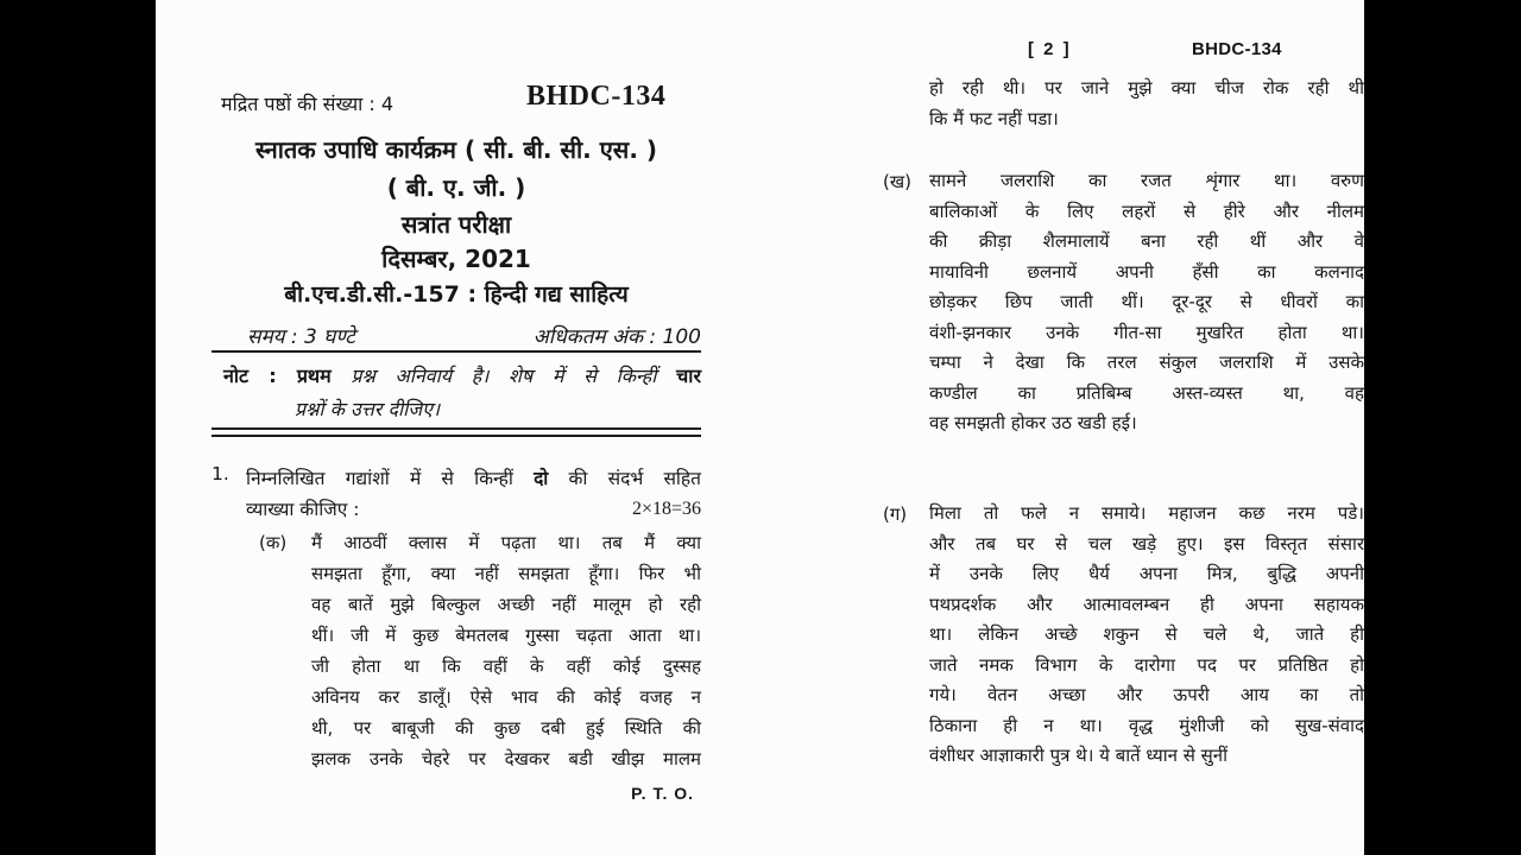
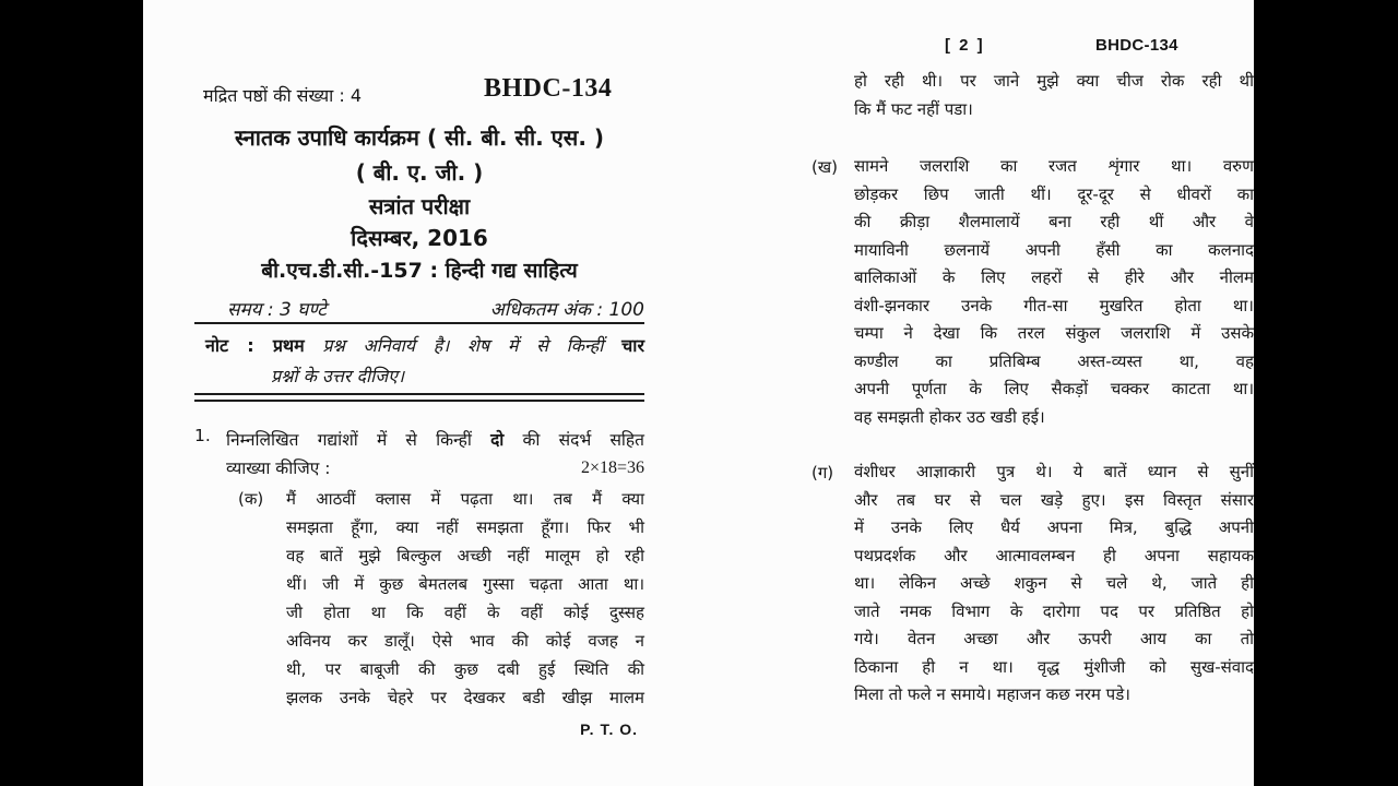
  मद्रित पष्ठों की संख्या : 4
  BHDC-134
  स्नातक उपाधि कार्यक्रम ( सी. बी. सी. एस. )
  ( बी. ए. जी. )
  सत्रांत परीक्षा
- दिसम्बर, 2021
+ दिसम्बर, 2016
  बी.एच.डी.सी.-157 : हिन्दी गद्य साहित्य
  समय : 3 घण्टे
  अधिकतम अंक : 100
  नोट : प्रथम प्रश्न अनिवार्य है। शेष में से किन्हीं चार
  प्रश्नों के उत्तर दीजिए।
  1.
  निम्नलिखित गद्यांशों में से किन्हीं दो की संदर्भ सहित
  व्याख्या कीजिए :
  2×18=36
  (क)
  मैं आठवीं क्लास में पढ़ता था। तब मैं क्या
  समझता हूँगा, क्या नहीं समझता हूँगा। फिर भी
  वह बातें मुझे बिल्कुल अच्छी नहीं मालूम हो रही
  थीं। जी में कुछ बेमतलब गुस्सा चढ़ता आता था।
  जी होता था कि वहीं के वहीं कोई दुस्सह
  अविनय कर डालूँ। ऐसे भाव की कोई वजह न
  थी, पर बाबूजी की कुछ दबी हुई स्थिति की
  झलक उनके चेहरे पर देखकर बडी खीझ मालम
  P. T. O.
  [ 2 ]
  BHDC-134
  हो रही थी। पर जाने मुझे क्या चीज रोक रही थी
  कि मैं फट नहीं पडा।
  (ख)
  सामने जलराशि का रजत शृंगार था। वरुण
- बालिकाओं के लिए लहरों से हीरे और नीलम
+ छोड़कर छिप जाती थीं। दूर-दूर से धीवरों का
  की क्रीड़ा शैलमालायें बना रही थीं और वे
  मायाविनी छलनायें अपनी हँसी का कलनाद
- छोड़कर छिप जाती थीं। दूर-दूर से धीवरों का
+ बालिकाओं के लिए लहरों से हीरे और नीलम
  वंशी-झनकार उनके गीत-सा मुखरित होता था।
  चम्पा ने देखा कि तरल संकुल जलराशि में उसके
  कण्डील का प्रतिबिम्ब अस्त-व्यस्त था, वह
+ अपनी पूर्णता के लिए सैकड़ों चक्कर काटता था।
  वह समझती होकर उठ खडी हई।
  (ग)
- मिला तो फले न समाये। महाजन कछ नरम पडे।
+ वंशीधर आज्ञाकारी पुत्र थे। ये बातें ध्यान से सुनीं
  और तब घर से चल खड़े हुए। इस विस्तृत संसार
  में उनके लिए धैर्य अपना मित्र, बुद्धि अपनी
  पथप्रदर्शक और आत्मावलम्बन ही अपना सहायक
  था। लेकिन अच्छे शकुन से चले थे, जाते ही
  जाते नमक विभाग के दारोगा पद पर प्रतिष्ठित हो
  गये। वेतन अच्छा और ऊपरी आय का तो
  ठिकाना ही न था। वृद्ध मुंशीजी को सुख-संवाद
- वंशीधर आज्ञाकारी पुत्र थे। ये बातें ध्यान से सुनीं
+ मिला तो फले न समाये। महाजन कछ नरम पडे।
